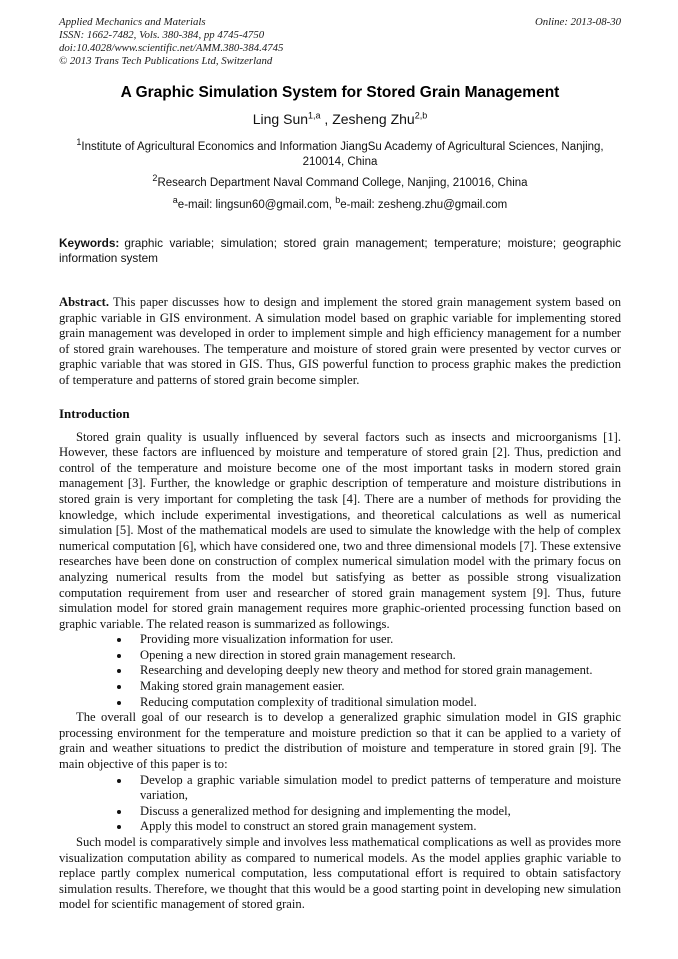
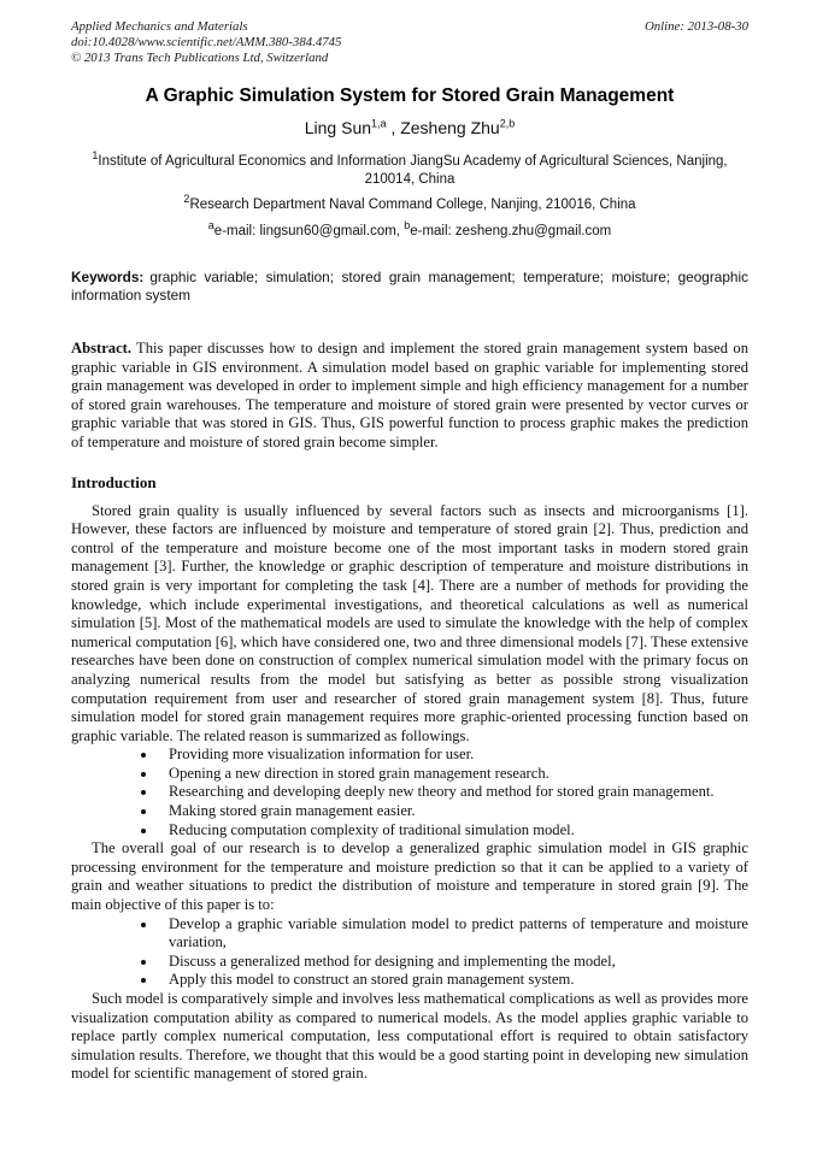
  Applied Mechanics and Materials
- ISSN: 1662-7482, Vols. 380-384, pp 4745-4750
  doi:10.4028/www.scientific.net/AMM.380-384.4745
  © 2013 Trans Tech Publications Ltd, Switzerland
  Online: 2013-08-30
  A Graphic Simulation System for Stored Grain Management
  Ling Sun1,a , Zesheng Zhu2,b
  1Institute of Agricultural Economics and Information JiangSu Academy of Agricultural Sciences, Nanjing, 210014, China
  2Research Department Naval Command College, Nanjing, 210016, China
  ae-mail: lingsun60@gmail.com, be-mail: zesheng.zhu@gmail.com
  Keywords: graphic variable; simulation; stored grain management; temperature; moisture; geographic information system
- Abstract. This paper discusses how to design and implement the stored grain management system based on graphic variable in GIS environment. A simulation model based on graphic variable for implementing stored grain management was developed in order to implement simple and high efficiency management for a number of stored grain warehouses. The temperature and moisture of stored grain were presented by vector curves or graphic variable that was stored in GIS. Thus, GIS powerful function to process graphic makes the prediction of temperature and patterns of stored grain become simpler.
+ Abstract. This paper discusses how to design and implement the stored grain management system based on graphic variable in GIS environment. A simulation model based on graphic variable for implementing stored grain management was developed in order to implement simple and high efficiency management for a number of stored grain warehouses. The temperature and moisture of stored grain were presented by vector curves or graphic variable that was stored in GIS. Thus, GIS powerful function to process graphic makes the prediction of temperature and moisture of stored grain become simpler.
  Introduction
- Stored grain quality is usually influenced by several factors such as insects and microorganisms [1]. However, these factors are influenced by moisture and temperature of stored grain [2]. Thus, prediction and control of the temperature and moisture become one of the most important tasks in modern stored grain management [3]. Further, the knowledge or graphic description of temperature and moisture distributions in stored grain is very important for completing the task [4]. There are a number of methods for providing the knowledge, which include experimental investigations, and theoretical calculations as well as numerical simulation [5]. Most of the mathematical models are used to simulate the knowledge with the help of complex numerical computation [6], which have considered one, two and three dimensional models [7]. These extensive researches have been done on construction of complex numerical simulation model with the primary focus on analyzing numerical results from the model but satisfying as better as possible strong visualization computation requirement from user and researcher of stored grain management system [9]. Thus, future simulation model for stored grain management requires more graphic-oriented processing function based on graphic variable. The related reason is summarized as followings.
+ Stored grain quality is usually influenced by several factors such as insects and microorganisms [1]. However, these factors are influenced by moisture and temperature of stored grain [2]. Thus, prediction and control of the temperature and moisture become one of the most important tasks in modern stored grain management [3]. Further, the knowledge or graphic description of temperature and moisture distributions in stored grain is very important for completing the task [4]. There are a number of methods for providing the knowledge, which include experimental investigations, and theoretical calculations as well as numerical simulation [5]. Most of the mathematical models are used to simulate the knowledge with the help of complex numerical computation [6], which have considered one, two and three dimensional models [7]. These extensive researches have been done on construction of complex numerical simulation model with the primary focus on analyzing numerical results from the model but satisfying as better as possible strong visualization computation requirement from user and researcher of stored grain management system [8]. Thus, future simulation model for stored grain management requires more graphic-oriented processing function based on graphic variable. The related reason is summarized as followings.
  Providing more visualization information for user.
  Opening a new direction in stored grain management research.
  Researching and developing deeply new theory and method for stored grain management.
  Making stored grain management easier.
  Reducing computation complexity of traditional simulation model.
  The overall goal of our research is to develop a generalized graphic simulation model in GIS graphic processing environment for the temperature and moisture prediction so that it can be applied to a variety of grain and weather situations to predict the distribution of moisture and temperature in stored grain [9]. The main objective of this paper is to:
  Develop a graphic variable simulation model to predict patterns of temperature and moisture variation,
  Discuss a generalized method for designing and implementing the model,
  Apply this model to construct an stored grain management system.
  Such model is comparatively simple and involves less mathematical complications as well as provides more visualization computation ability as compared to numerical models. As the model applies graphic variable to replace partly complex numerical computation, less computational effort is required to obtain satisfactory simulation results. Therefore, we thought that this would be a good starting point in developing new simulation model for scientific management of stored grain.
